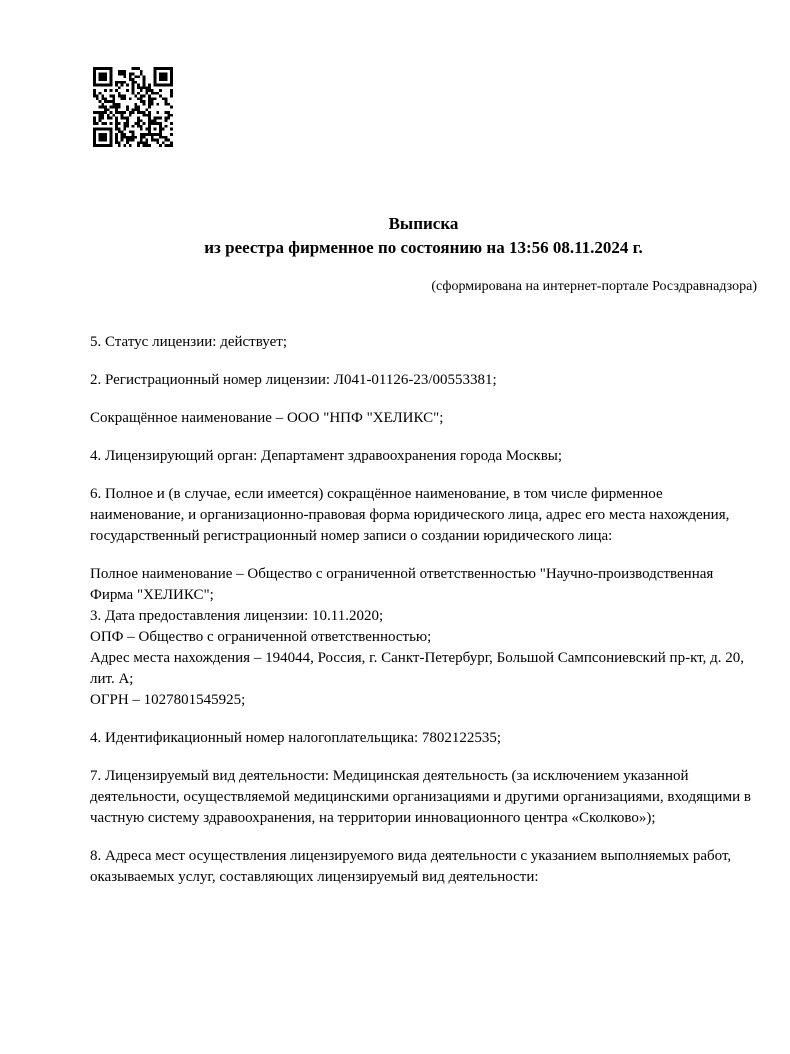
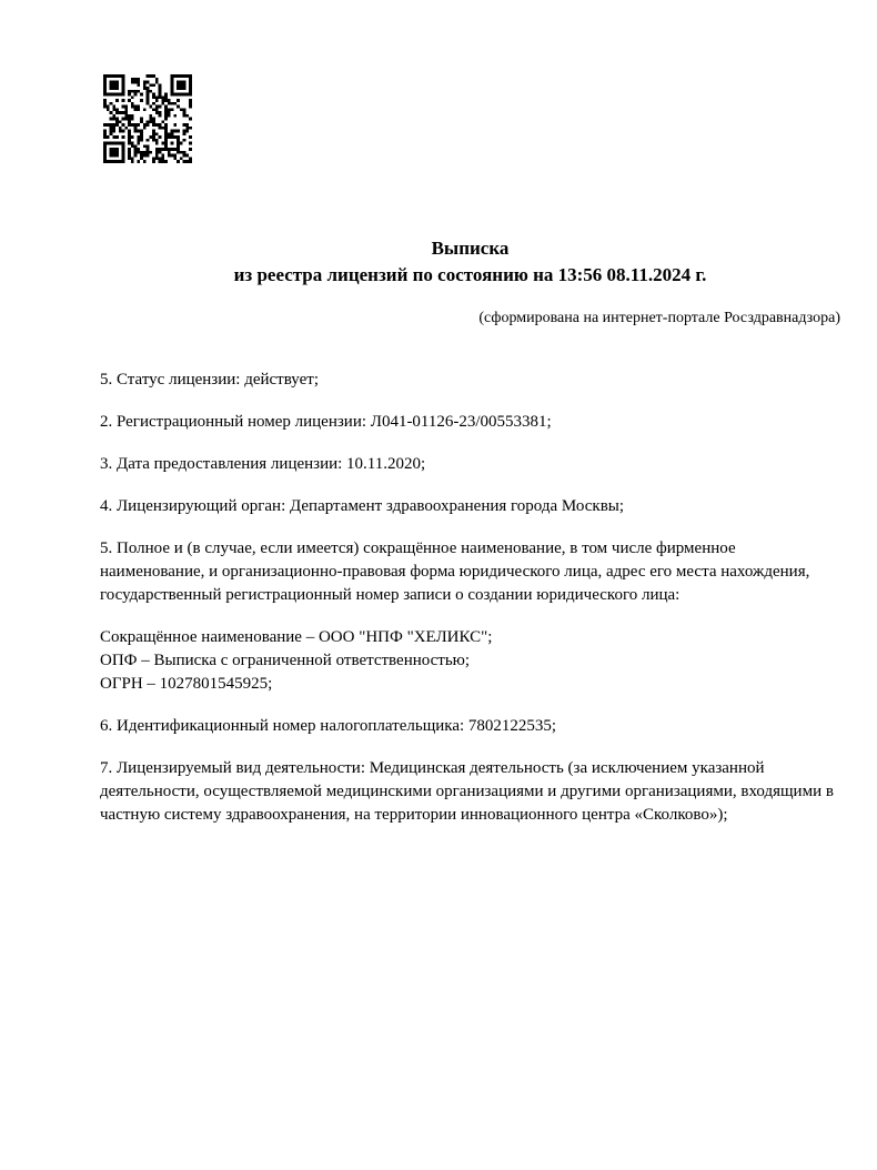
  Выписка
- из реестра фирменное по состоянию на 13:56 08.11.2024 г.
+ из реестра лицензий по состоянию на 13:56 08.11.2024 г.
  (сформирована на интернет-портале Росздравнадзора)
  5. Статус лицензии: действует;
  2. Регистрационный номер лицензии: Л041-01126-23/00553381;
- Сокращённое наименование – ООО "НПФ "ХЕЛИКС";
+ 3. Дата предоставления лицензии: 10.11.2020;
  4. Лицензирующий орган: Департамент здравоохранения города Москвы;
- 6. Полное и (в случае, если имеется) сокращённое наименование, в том числе фирменное наименование, и организационно-правовая форма юридического лица, адрес его места нахождения, государственный регистрационный номер записи о создании юридического лица:
+ 5. Полное и (в случае, если имеется) сокращённое наименование, в том числе фирменное наименование, и организационно-правовая форма юридического лица, адрес его места нахождения, государственный регистрационный номер записи о создании юридического лица:
- Полное наименование – Общество с ограниченной ответственностью "Научно-производственная Фирма "ХЕЛИКС";
- 3. Дата предоставления лицензии: 10.11.2020;
+ Сокращённое наименование – ООО "НПФ "ХЕЛИКС";
- ОПФ – Общество с ограниченной ответственностью;
+ ОПФ – Выписка с ограниченной ответственностью;
- Адрес места нахождения – 194044, Россия, г. Санкт-Петербург, Большой Сампсониевский пр-кт, д. 20, лит. А;
  ОГРН – 1027801545925;
- 4. Идентификационный номер налогоплательщика: 7802122535;
+ 6. Идентификационный номер налогоплательщика: 7802122535;
  7. Лицензируемый вид деятельности: Медицинская деятельность (за исключением указанной деятельности, осуществляемой медицинскими организациями и другими организациями, входящими в частную систему здравоохранения, на территории инновационного центра «Сколково»);
- 8. Адреса мест осуществления лицензируемого вида деятельности с указанием выполняемых работ, оказываемых услуг, составляющих лицензируемый вид деятельности:
